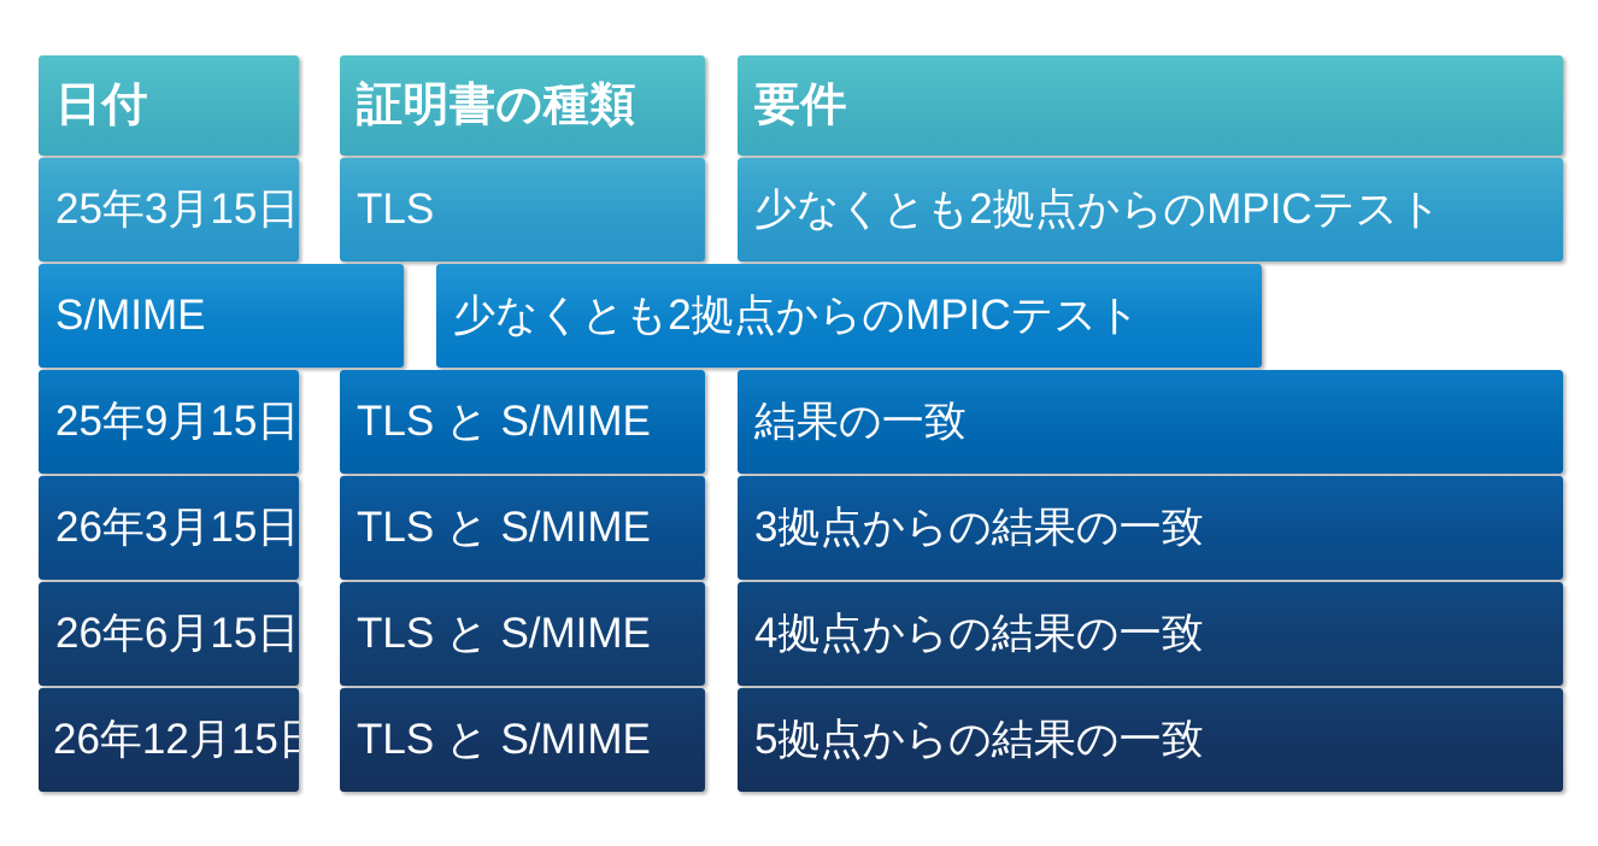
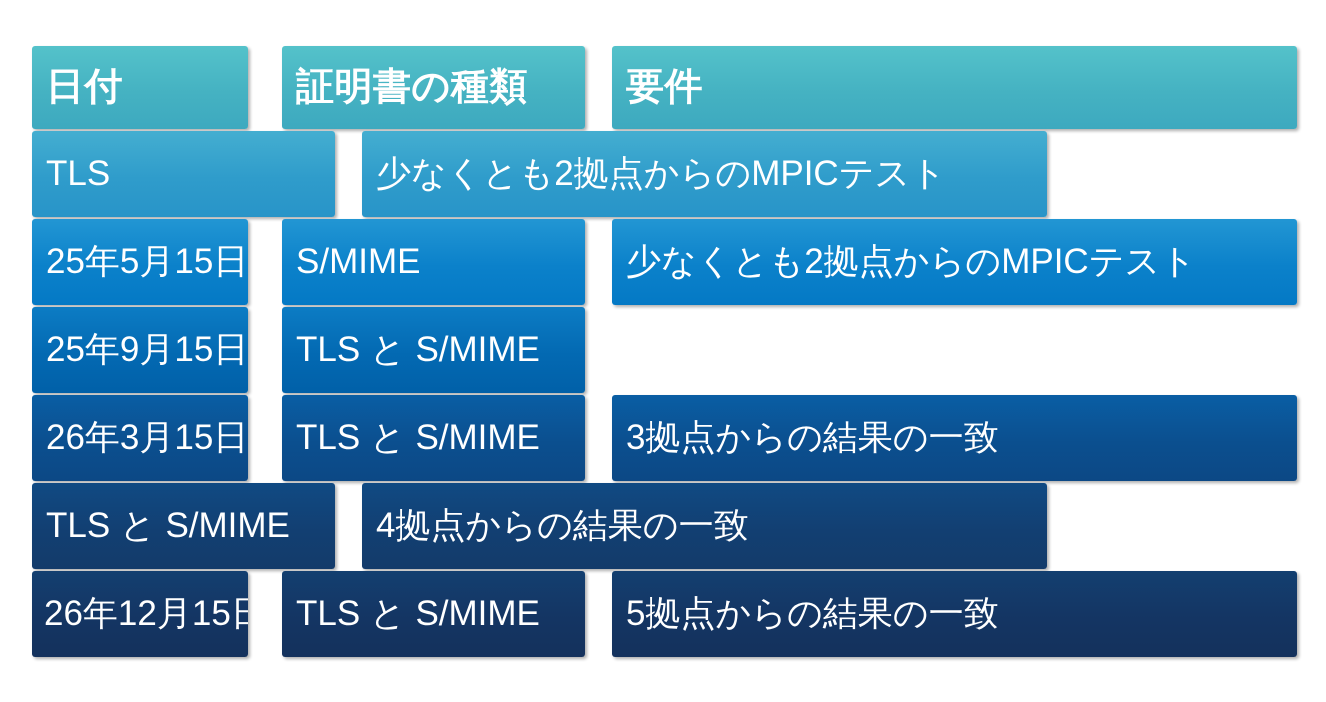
  日付
  証明書の種類
  要件
- 25年3月15日
  TLS
  少なくとも2拠点からのMPICテスト
+ 25年5月15日
  S/MIME
  少なくとも2拠点からのMPICテスト
  25年9月15日
  TLS と S/MIME
- 結果の一致
  26年3月15日
  TLS と S/MIME
  3拠点からの結果の一致
- 26年6月15日
  TLS と S/MIME
  4拠点からの結果の一致
  26年12月15
  TLS と S/MIME
  5拠点からの結果の一致
